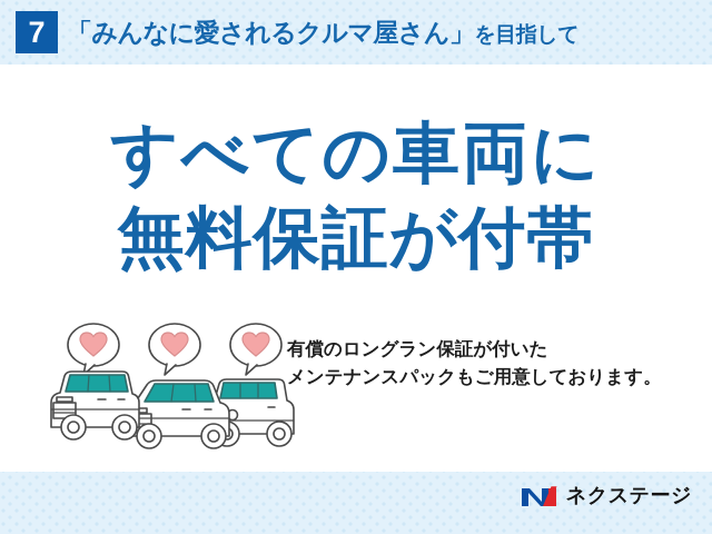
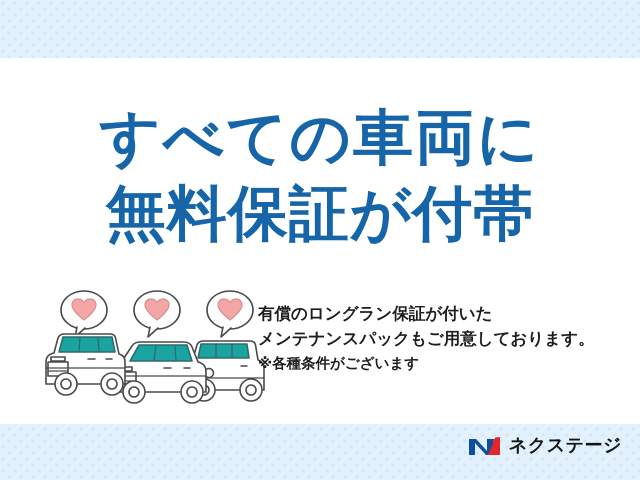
- 7
- 「みんなに愛されるクルマ屋さん」を目指して
  すべての車両に
  無料保証が付帯
  有償のロングラン保証が付いた
  メンテナンスパックもご用意しております。
+ ※各種条件がございます
  ネクステージ
